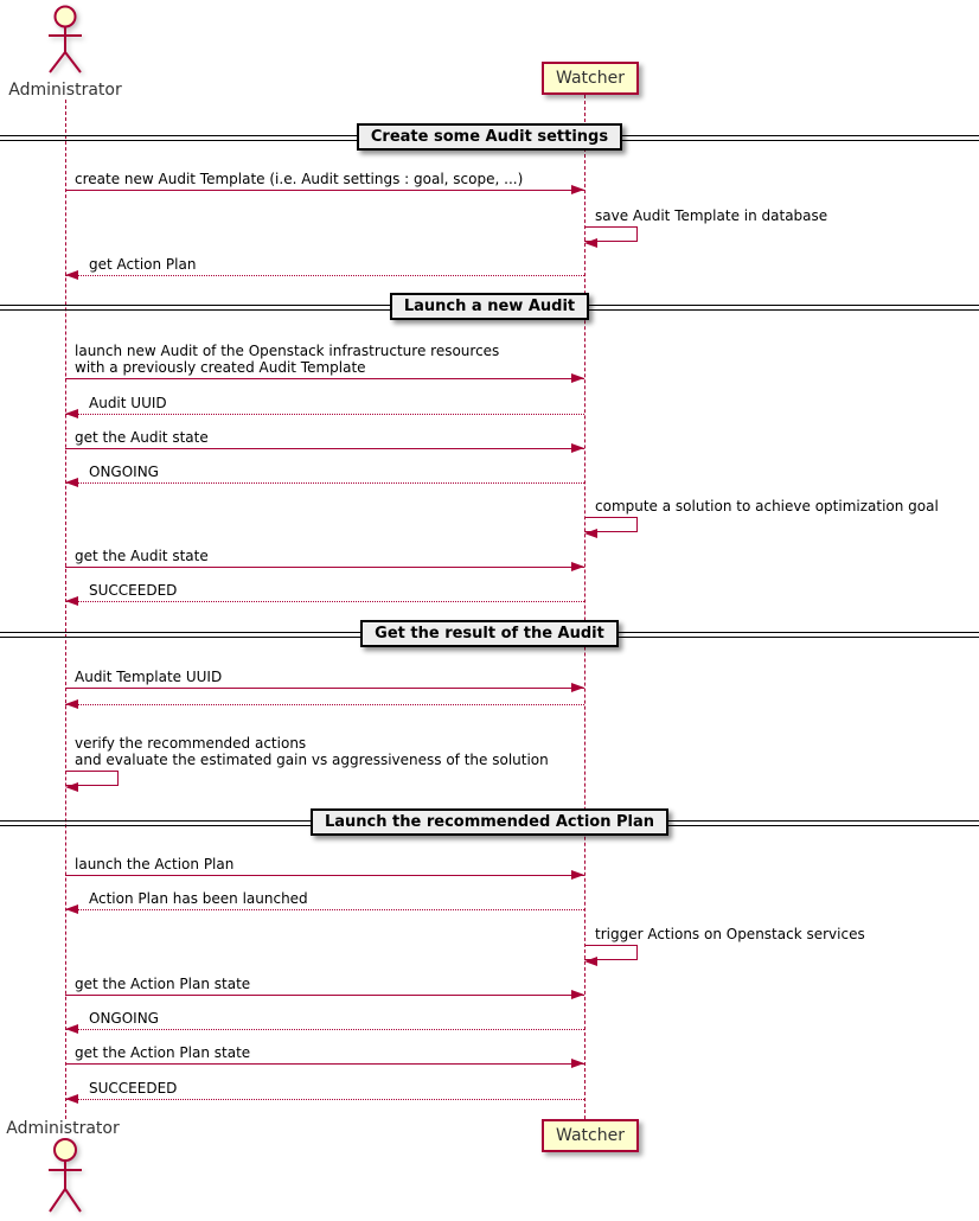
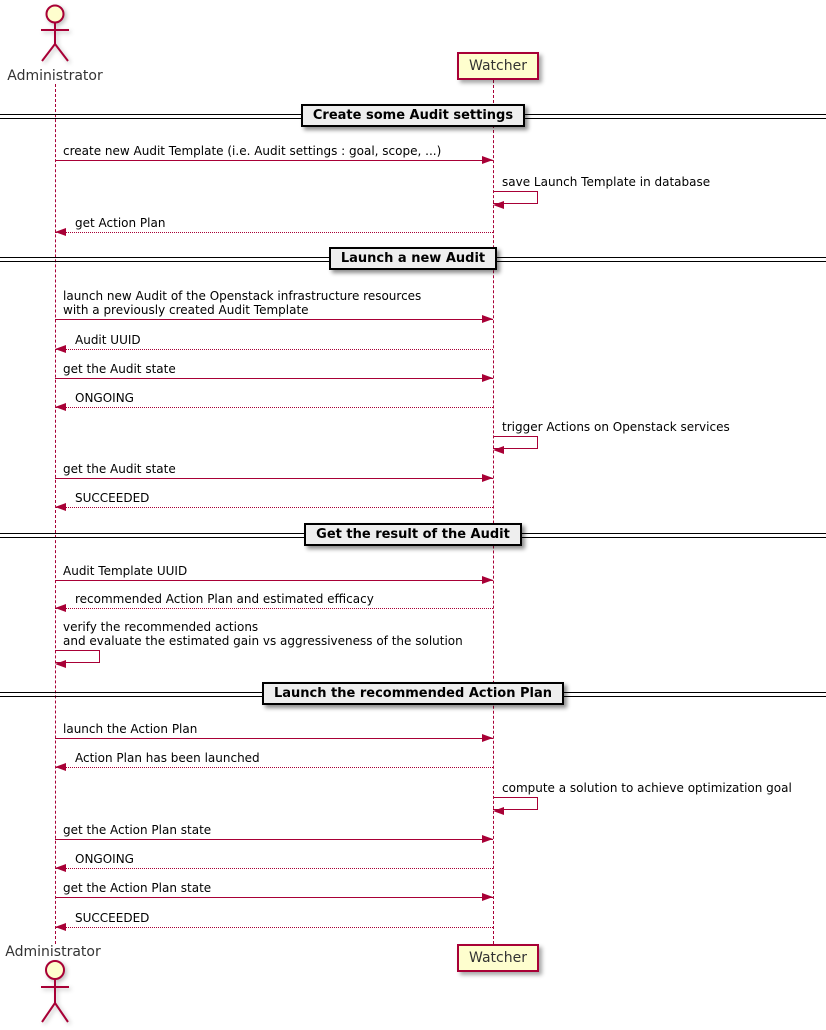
  Administrator
  Watcher
  Create some Audit settings
  create new Audit Template (i.e. Audit settings : goal, scope, ...)
- save Audit Template in database
+ save Launch Template in database
  get Action Plan
  Launch a new Audit
  launch new Audit of the Openstack infrastructure resources
  with a previously created Audit Template
  Audit UUID
  get the Audit state
  ONGOING
- compute a solution to achieve optimization goal
+ trigger Actions on Openstack services
  get the Audit state
  SUCCEEDED
  Get the result of the Audit
  Audit Template UUID
+ recommended Action Plan and estimated efficacy
  verify the recommended actions
  and evaluate the estimated gain vs aggressiveness of the solution
  Launch the recommended Action Plan
  launch the Action Plan
  Action Plan has been launched
- trigger Actions on Openstack services
+ compute a solution to achieve optimization goal
  get the Action Plan state
  ONGOING
  get the Action Plan state
  SUCCEEDED
  Administrator
  Watcher
